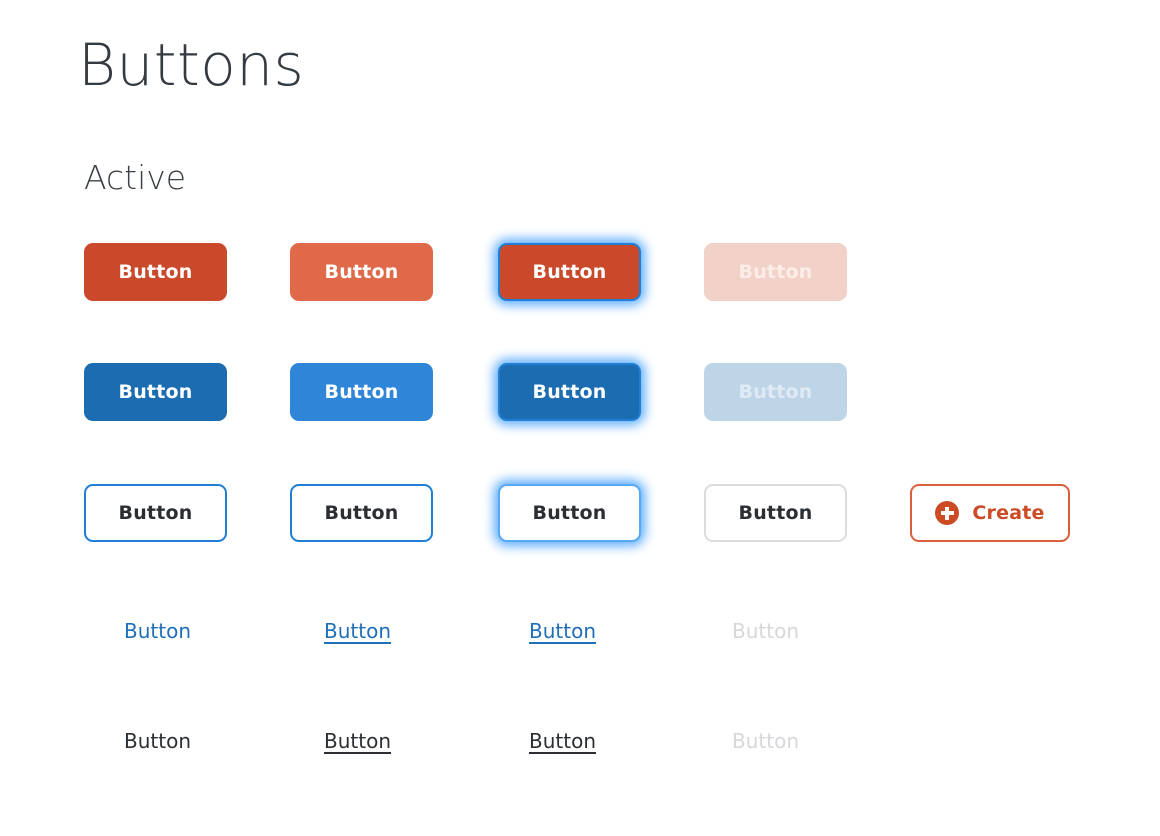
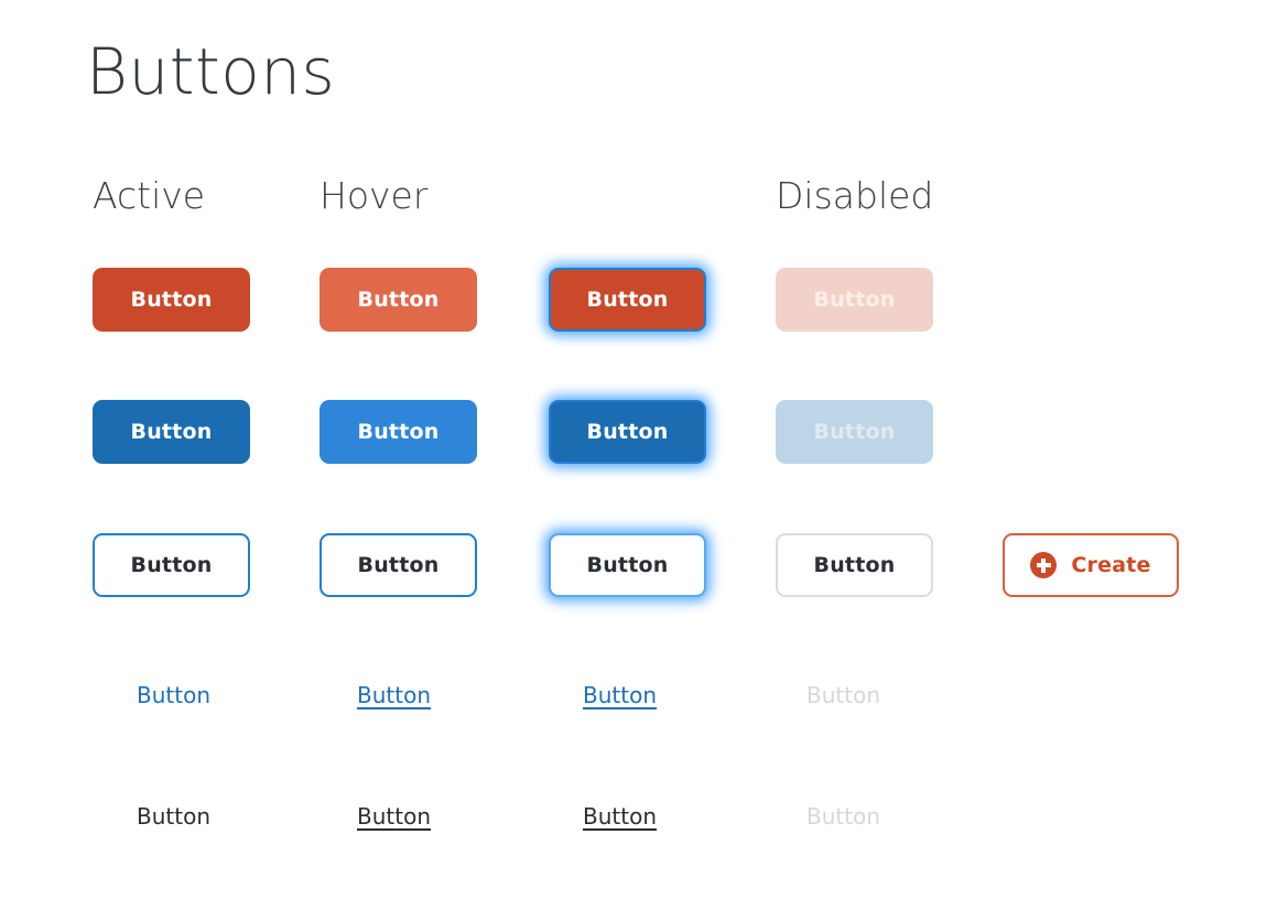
  Buttons
  Active
+ Hover
+ Disabled
  Button
  Button
  Button
  Button
  Button
  Button
  Button
  Button
  Button
  Button
  Button
  Button
  Create
  Button
  Button
  Button
  Button
  Button
  Button
  Button
  Button
